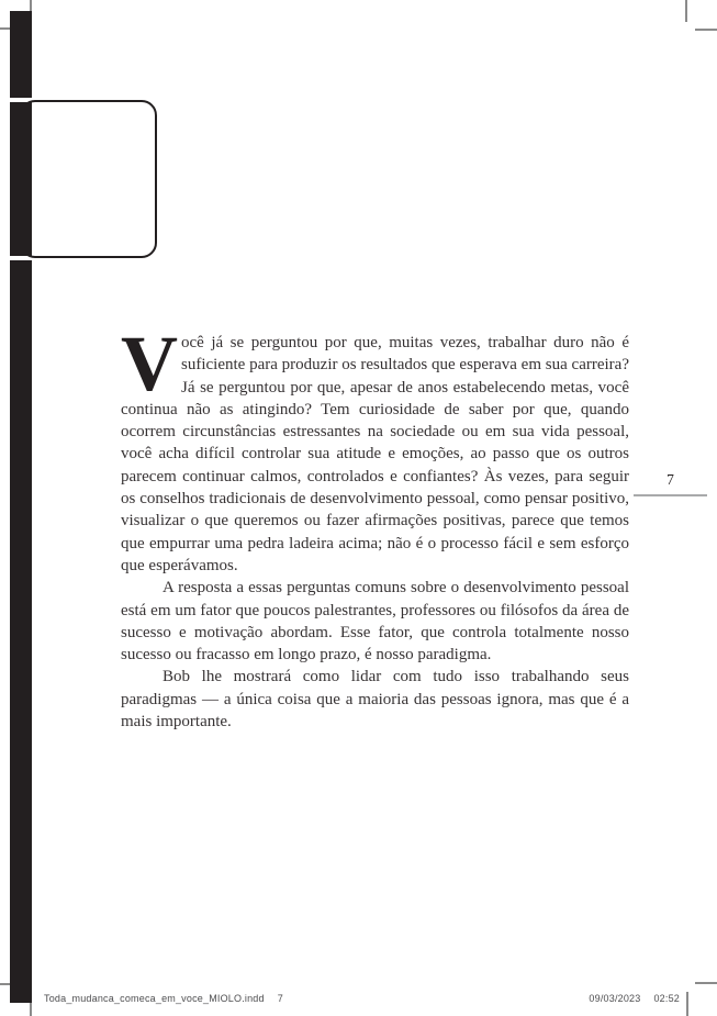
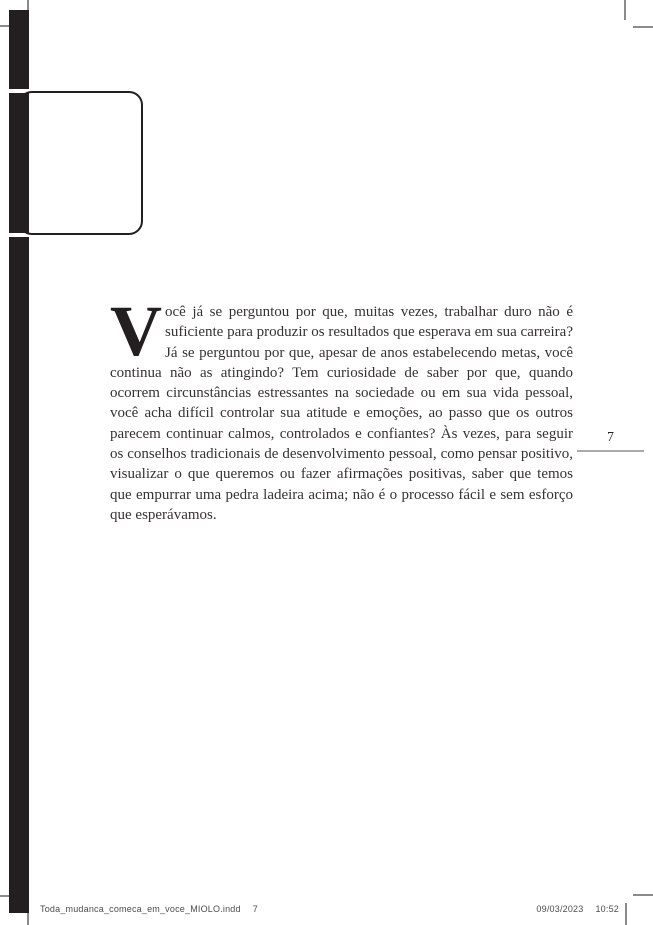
  V
- ocê já se perguntou por que, muitas vezes, trabalhar duro não é suficiente para produzir os resultados que esperava em sua carreira? Já se perguntou por que, apesar de anos estabelecendo metas, você continua não as atingindo? Tem curiosidade de saber por que, quando ocorrem circunstâncias estressantes na sociedade ou em sua vida pessoal, você acha difícil controlar sua atitude e emoções, ao passo que os outros parecem continuar calmos, controlados e confiantes? Às vezes, para seguir os conselhos tradicionais de desenvolvimento pessoal, como pensar positivo, visualizar o que queremos ou fazer afirmações positivas, parece que temos que empurrar uma pedra ladeira acima; não é o processo fácil e sem esforço que esperávamos.
+ ocê já se perguntou por que, muitas vezes, trabalhar duro não é suficiente para produzir os resultados que esperava em sua carreira? Já se perguntou por que, apesar de anos estabelecendo metas, você continua não as atingindo? Tem curiosidade de saber por que, quando ocorrem circunstâncias estressantes na sociedade ou em sua vida pessoal, você acha difícil controlar sua atitude e emoções, ao passo que os outros parecem continuar calmos, controlados e confiantes? Às vezes, para seguir os conselhos tradicionais de desenvolvimento pessoal, como pensar positivo, visualizar o que queremos ou fazer afirmações positivas, saber que temos que empurrar uma pedra ladeira acima; não é o processo fácil e sem esforço que esperávamos.
- A resposta a essas perguntas comuns sobre o desenvolvimento pessoal está em um fator que poucos palestrantes, professores ou filósofos da área de sucesso e motivação abordam. Esse fator, que controla totalmente nosso sucesso ou fracasso em longo prazo, é nosso paradigma.
- Bob lhe mostrará como lidar com tudo isso trabalhando seus paradigmas — a única coisa que a maioria das pessoas ignora, mas que é a mais importante.
  7
  Toda_mudanca_comeca_em_voce_MIOLO.indd 7
- 09/03/2023 02:52
+ 09/03/2023 10:52
